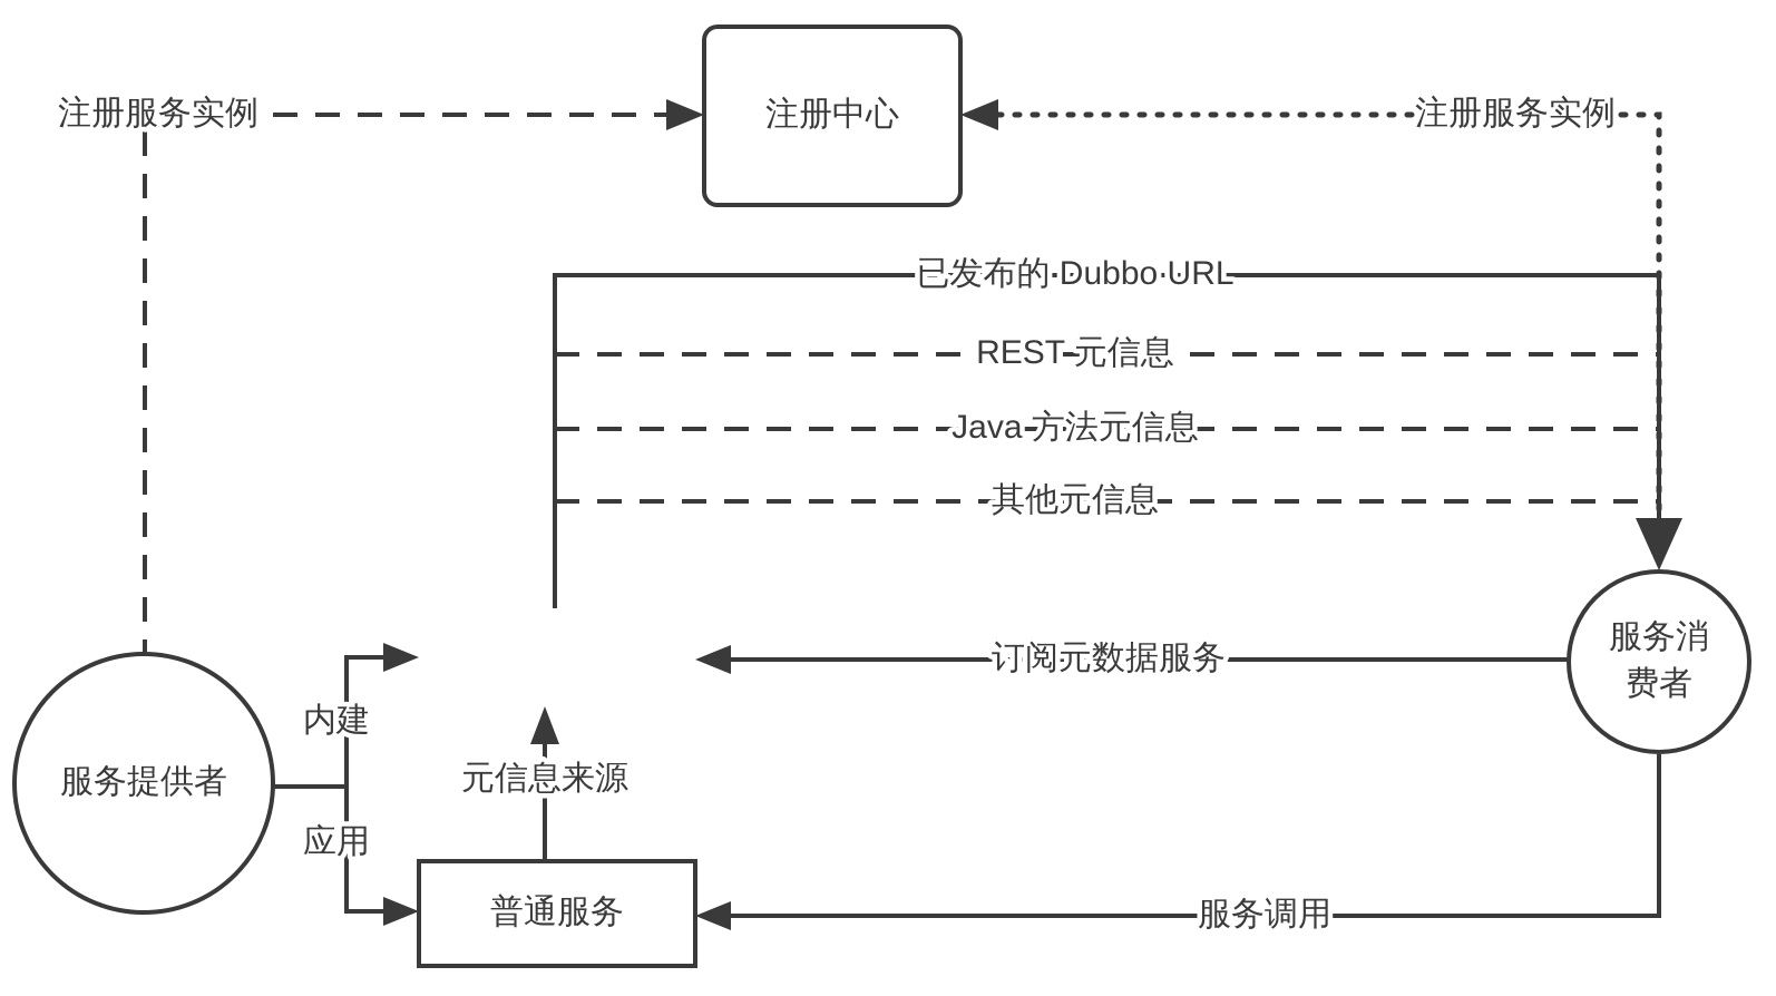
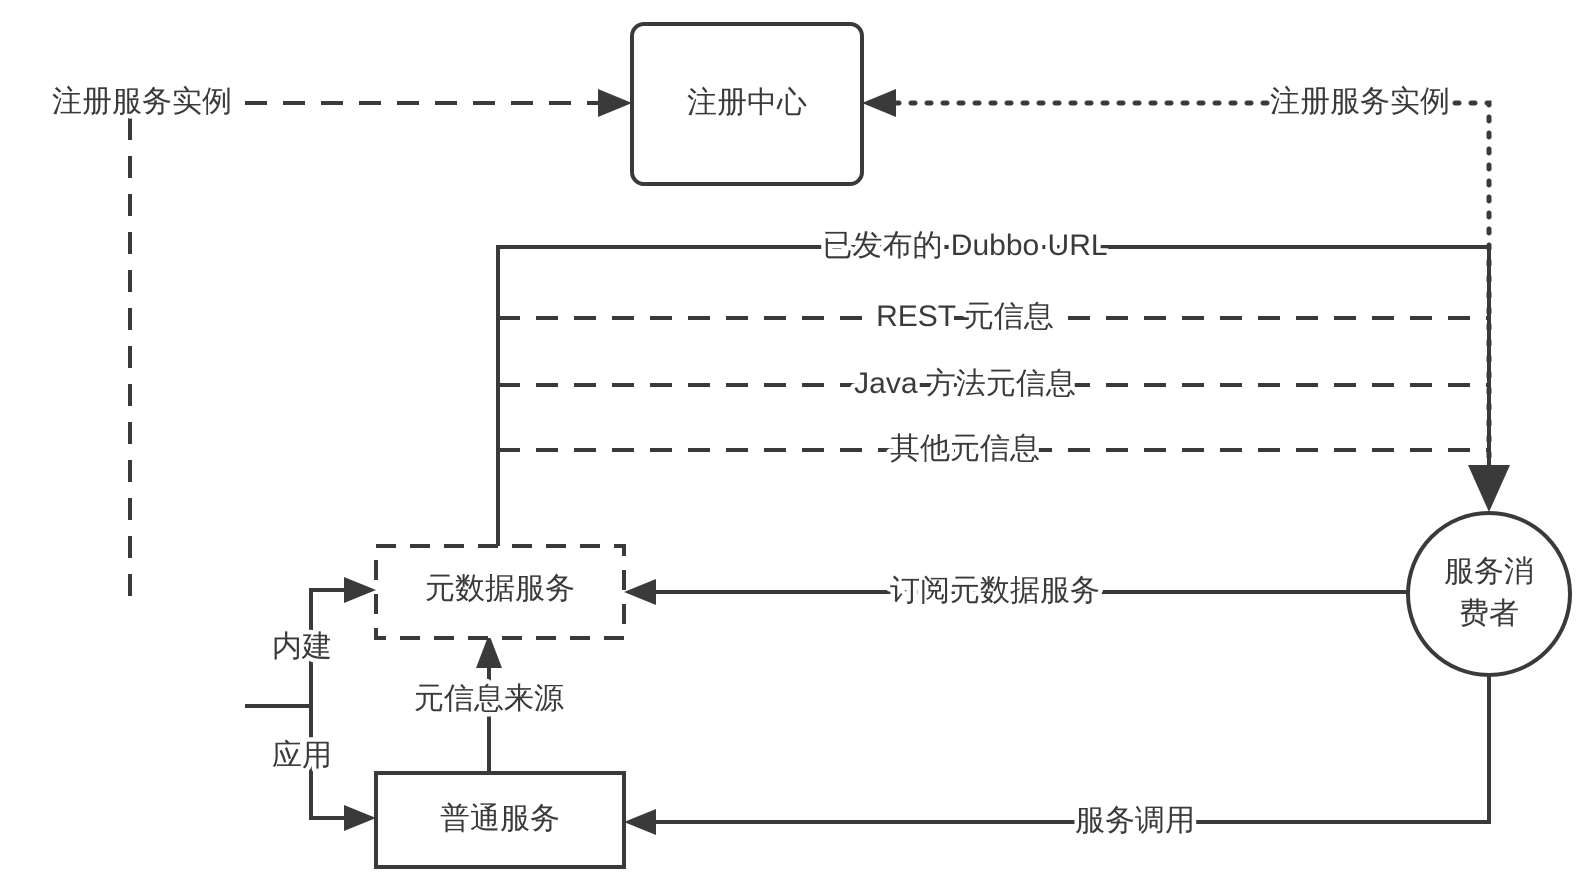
  注册服务实例
  注册服务实例
  已发布的 Dubbo URL
  REST 元信息
  Java 方法元信息
  其他元信息
  内建
  应用
  元信息来源
  订阅元数据服务
  服务调用
  注册中心
+ 元数据服务
  普通服务
- 服务提供者
  服务消
  费者
